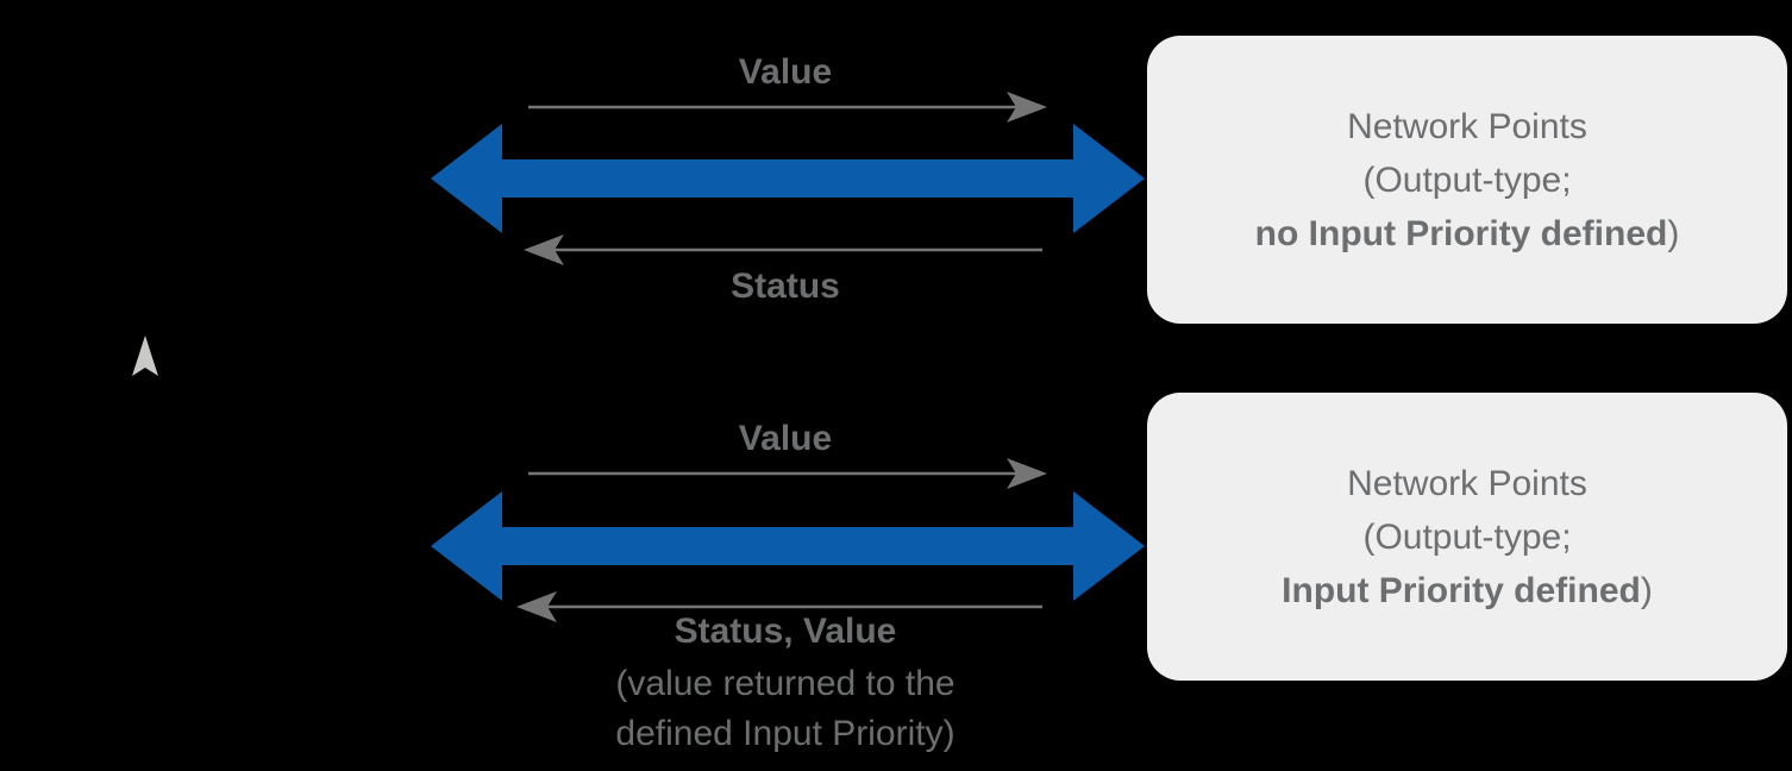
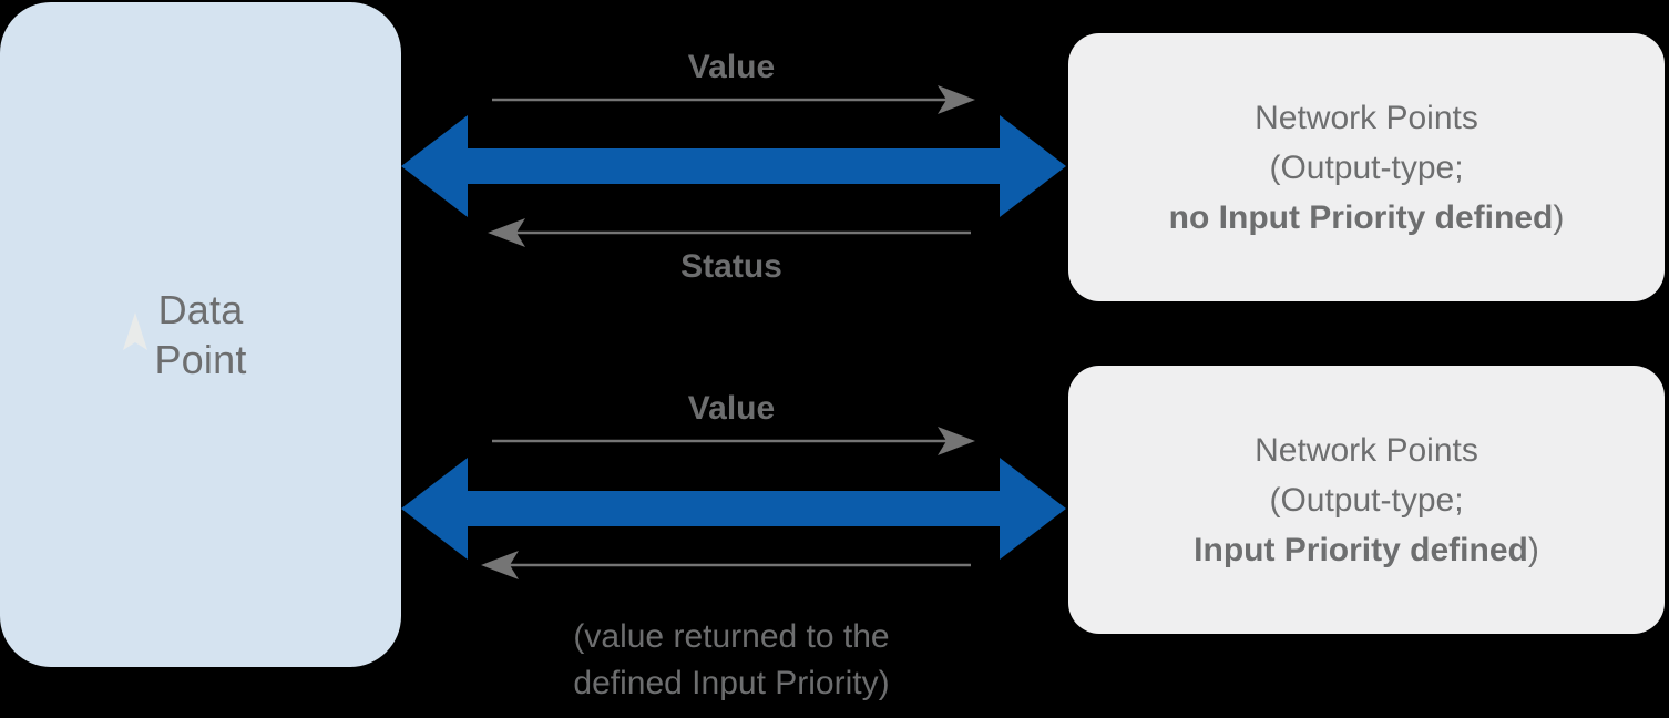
+ Data
+ Point
  Network Points
  (Output-type;
  no Input Priority defined)
  Network Points
  (Output-type;
  Input Priority defined)
  Value
  Status
  Value
- Status, Value
  (value returned to the
  defined Input Priority)
